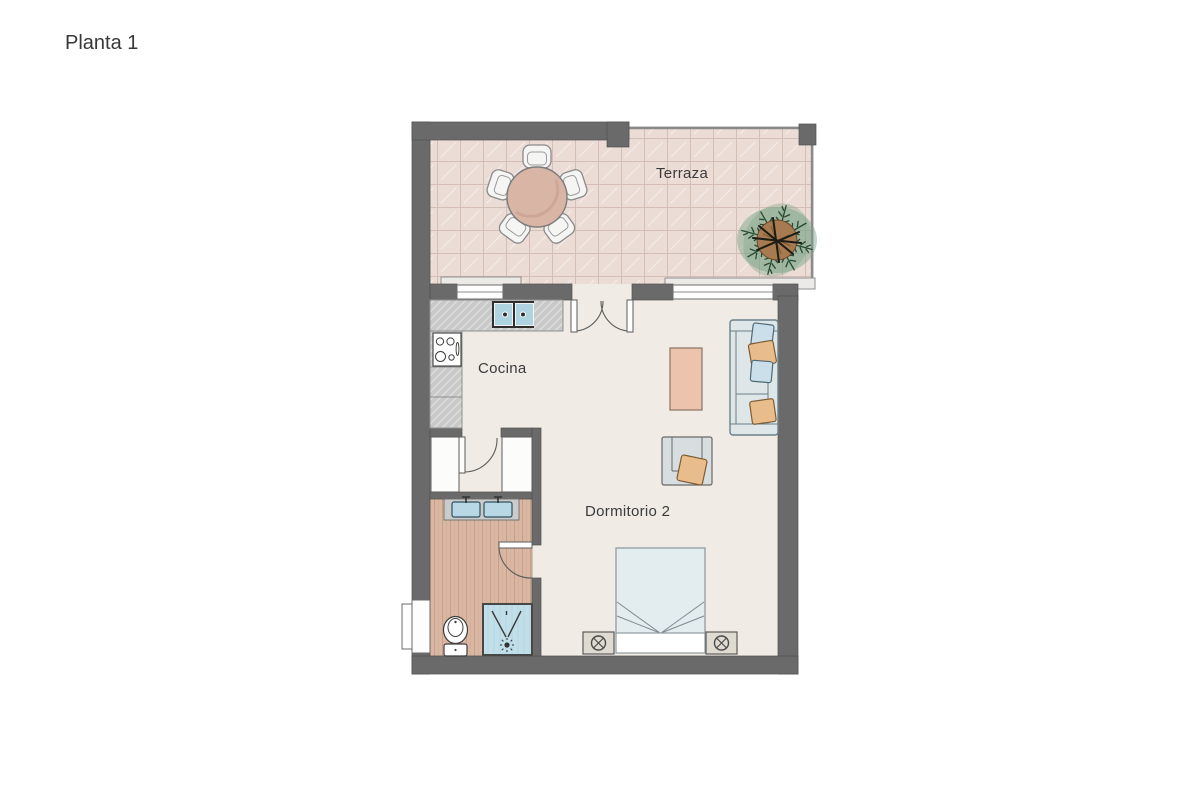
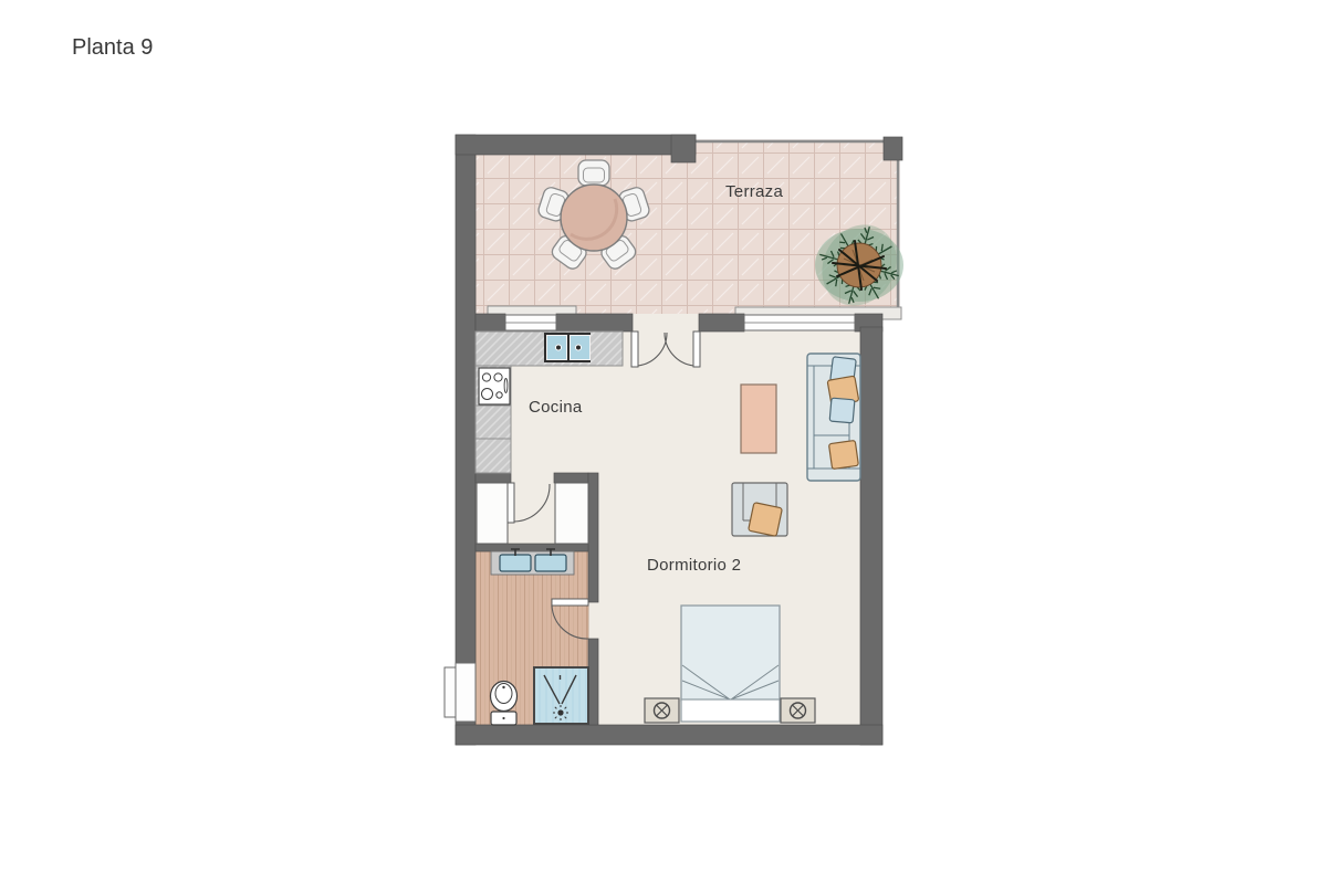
- Planta 1
+ Planta 9
  Terraza
  Cocina
  Dormitorio 2
